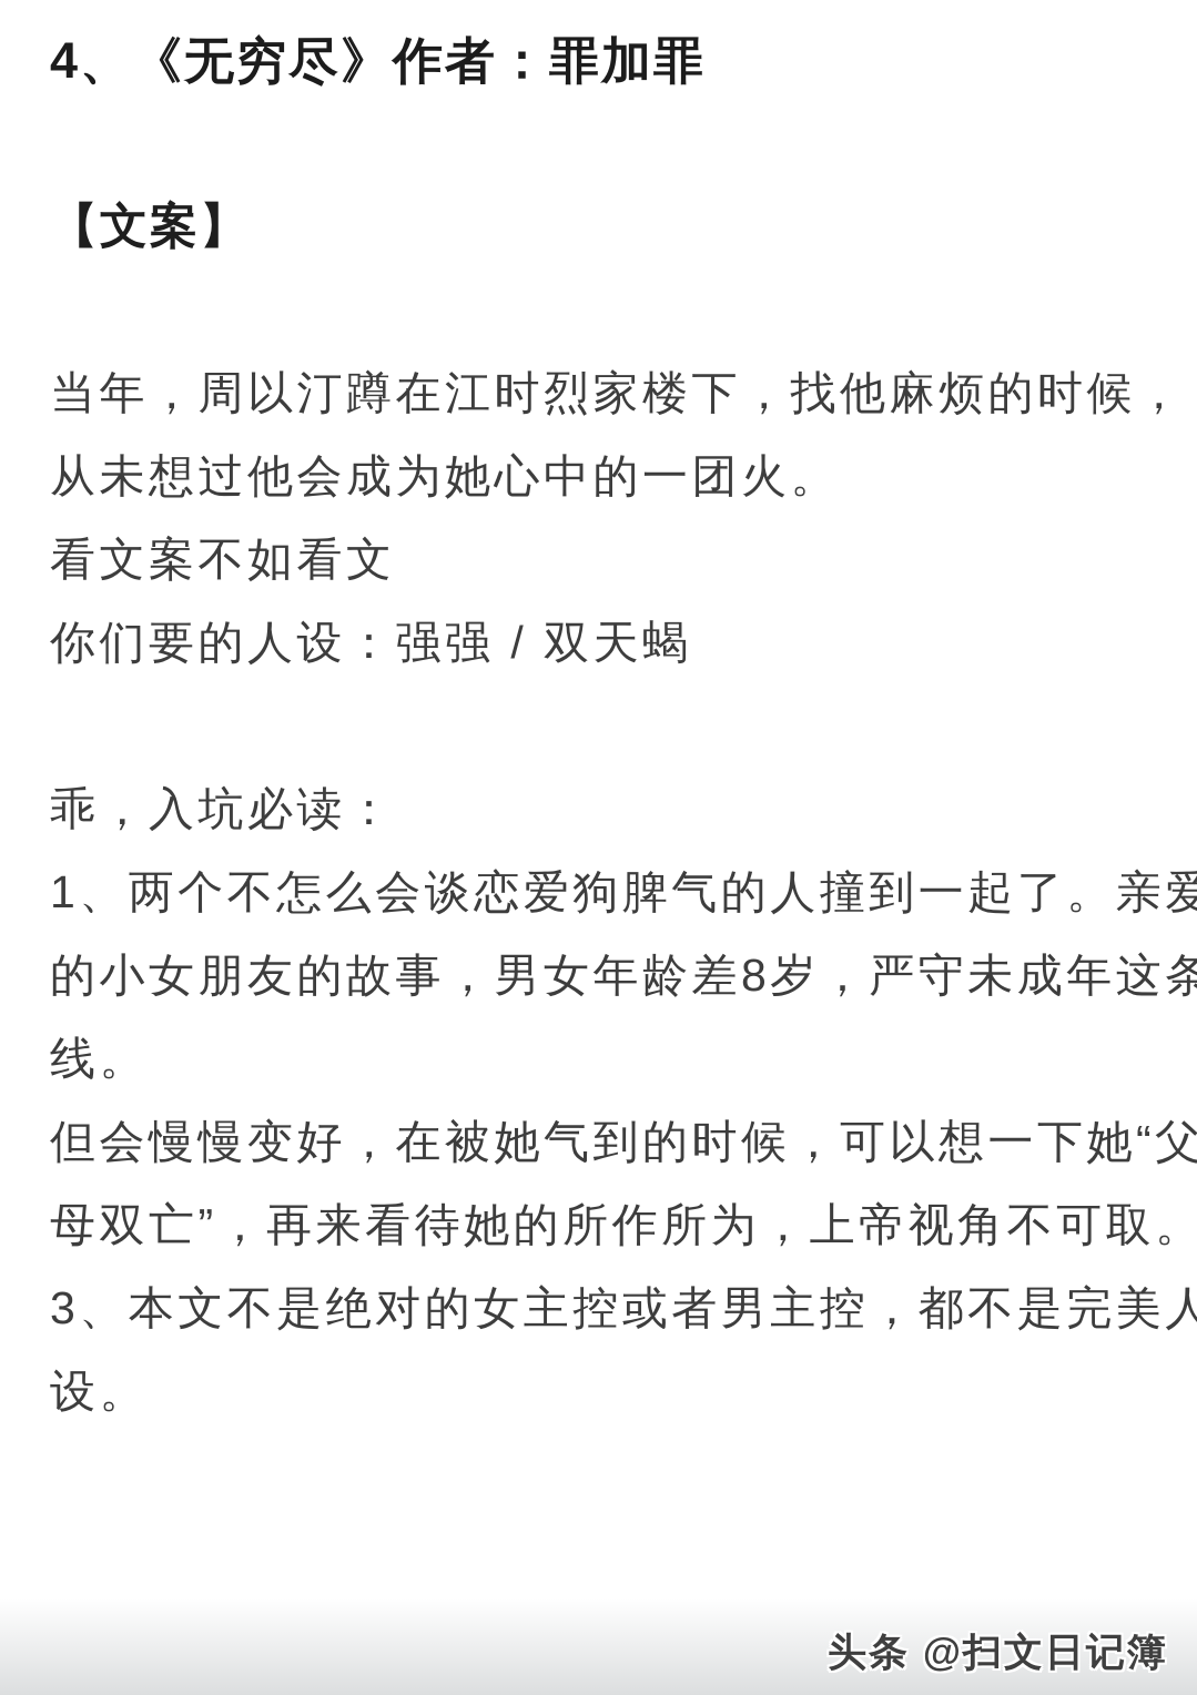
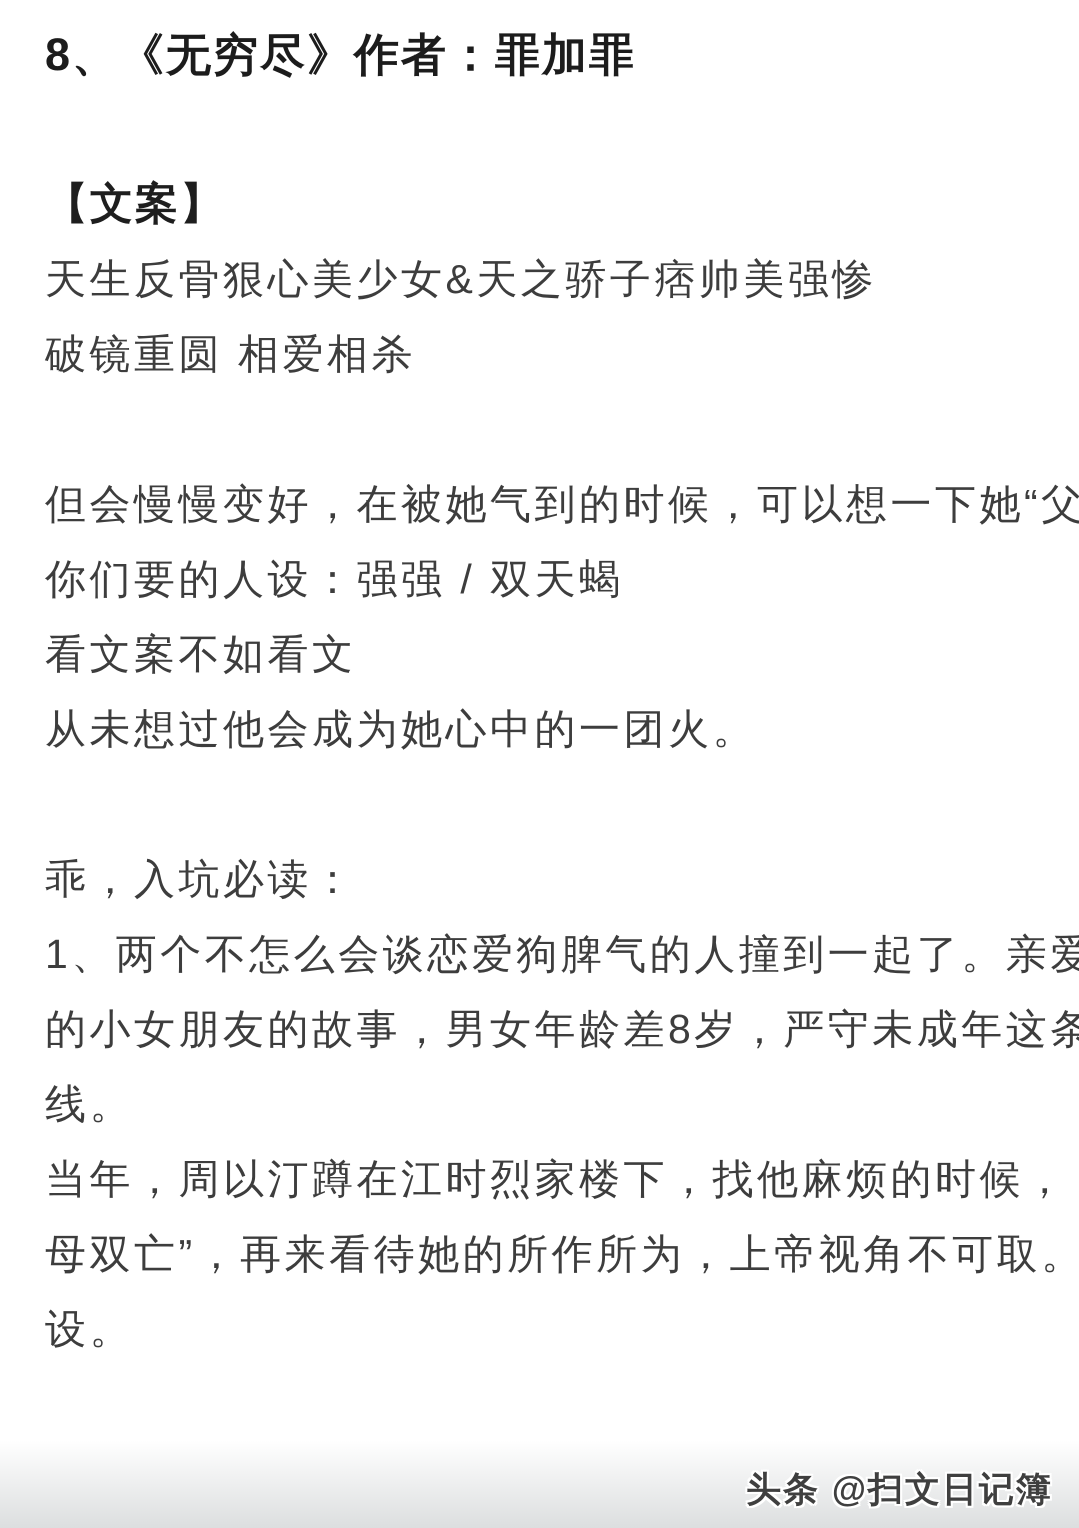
- 4、《无穷尽》作者：罪加罪
+ 8、《无穷尽》作者：罪加罪
  【文案】
+ 天生反骨狠心美少女&天之骄子痞帅美强惨
+ 破镜重圆 相爱相杀
- 当年，周以汀蹲在江时烈家楼下，找他麻烦的时候，
+ 但会慢慢变好，在被她气到的时候，可以想一下她“父
- 从未想过他会成为她心中的一团火。
+ 你们要的人设：强强 / 双天蝎
  看文案不如看文
- 你们要的人设：强强 / 双天蝎
+ 从未想过他会成为她心中的一团火。
  乖，入坑必读：
  1、两个不怎么会谈恋爱狗脾气的人撞到一起了。亲爱
  的小女朋友的故事，男女年龄差8岁，严守未成年这条
  线。
- 但会慢慢变好，在被她气到的时候，可以想一下她“父
+ 当年，周以汀蹲在江时烈家楼下，找他麻烦的时候，
  母双亡”，再来看待她的所作所为，上帝视角不可取。
- 3、本文不是绝对的女主控或者男主控，都不是完美人
  设。
  头条 @扫文日记簿
